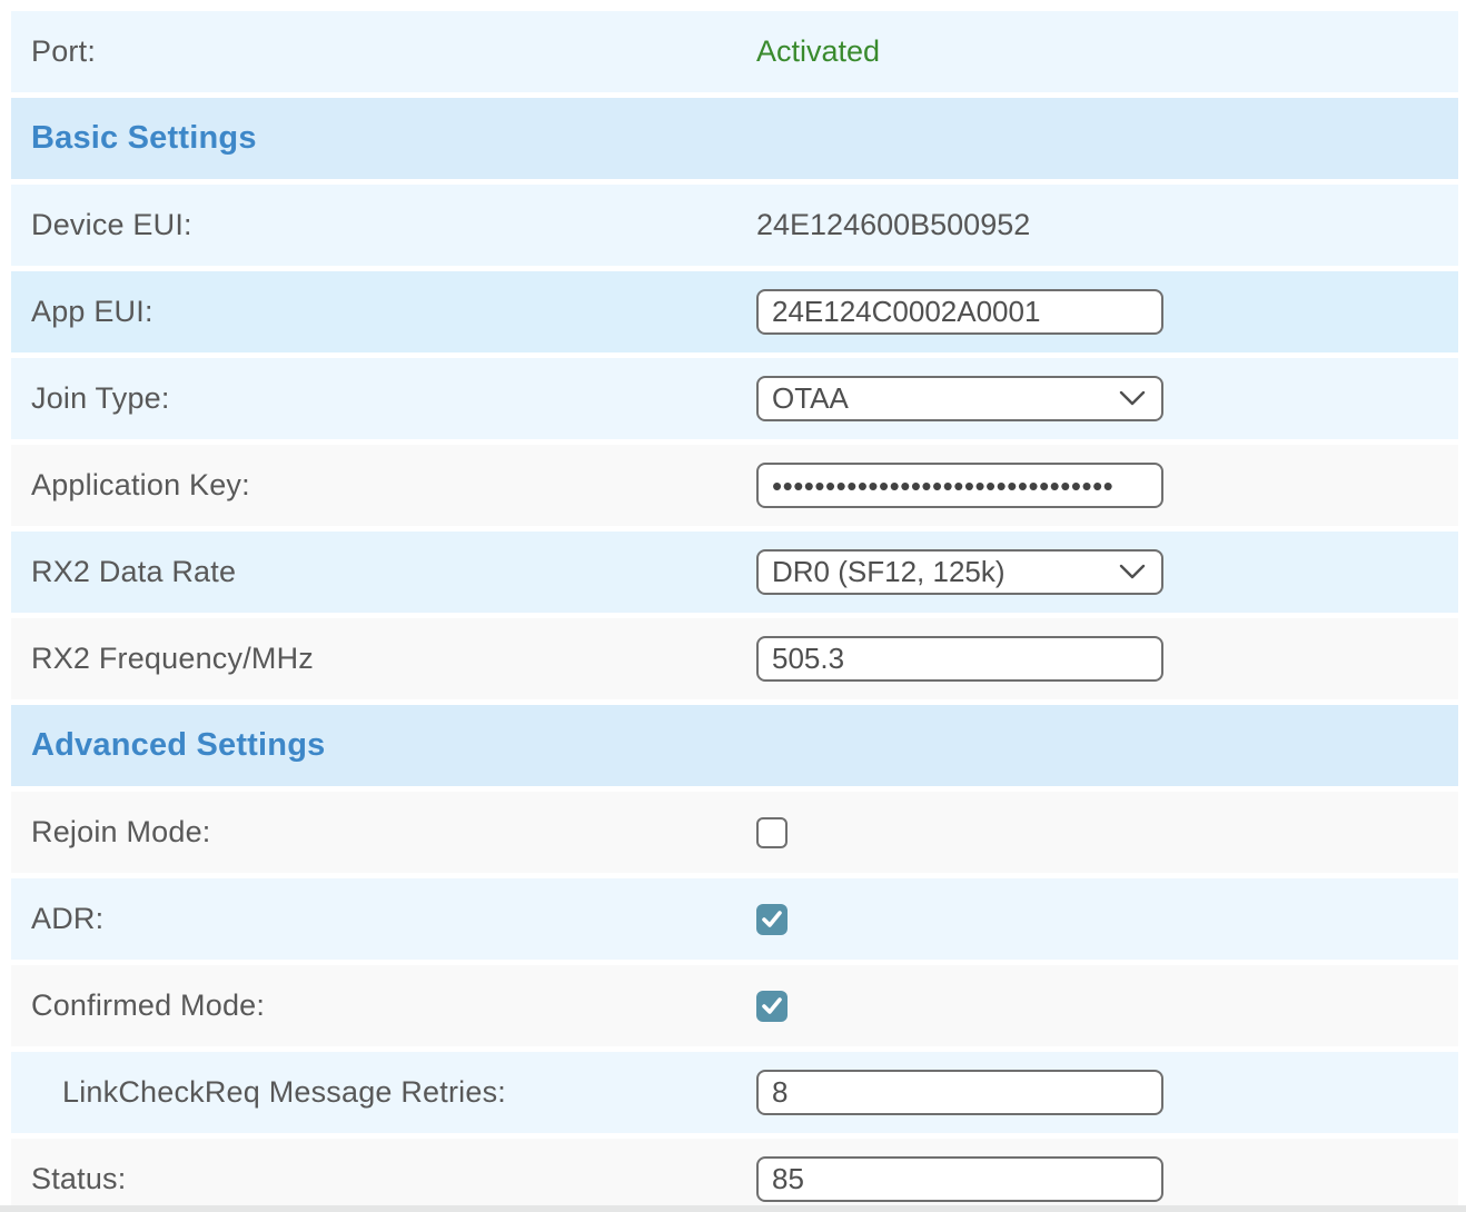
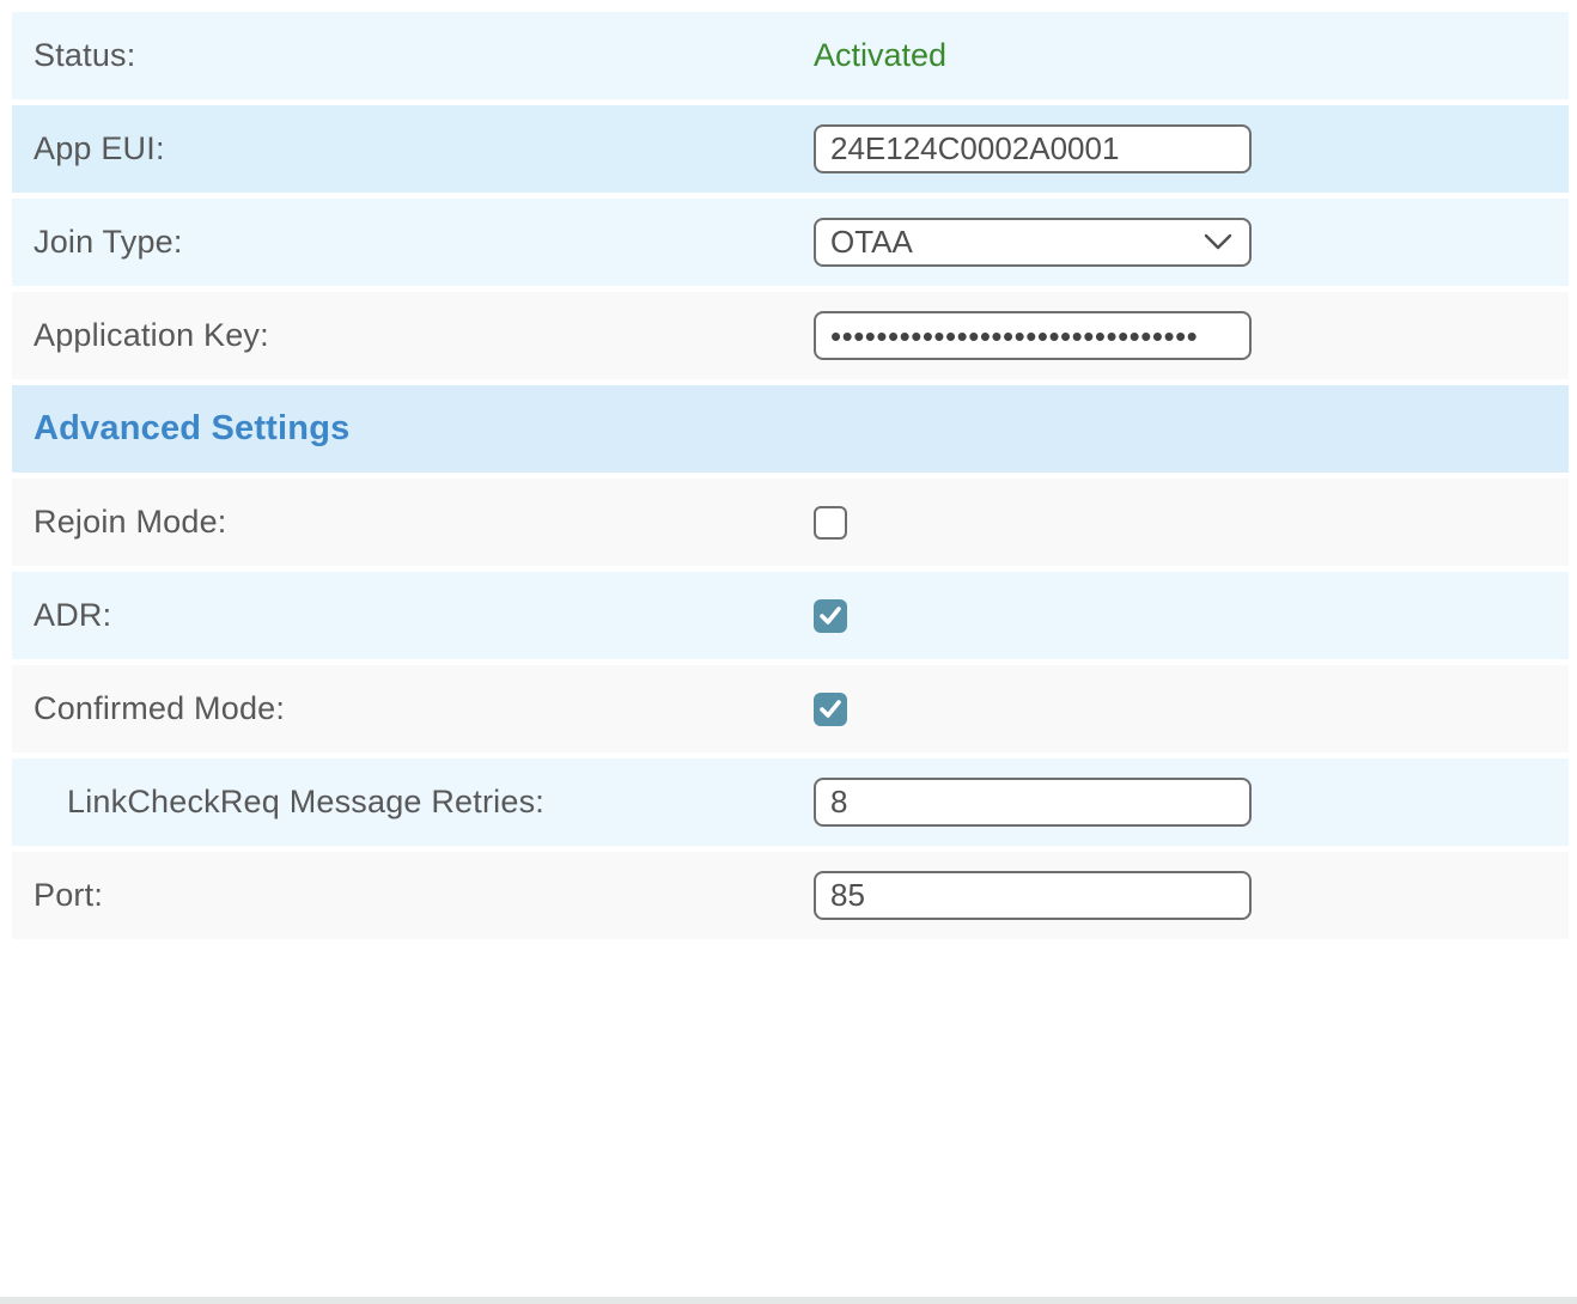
- Port:
+ Status:
  Activated
- Basic Settings
- Device EUI:
- 24E124600B500952
  App EUI:
  24E124C0002A0001
  Join Type:
  OTAA
  Application Key:
  ••••••••••••••••••••••••••••••••
- RX2 Data Rate
- DR0 (SF12, 125k)
- RX2 Frequency/MHz
- 505.3
  Advanced Settings
  Rejoin Mode:
  ADR:
  Confirmed Mode:
  LinkCheckReq Message Retries:
  8
- Status:
+ Port:
  85
